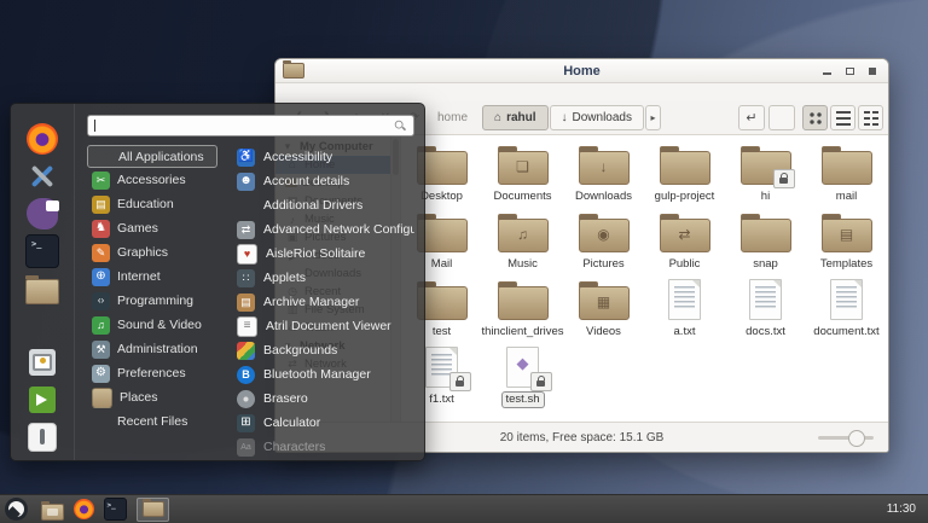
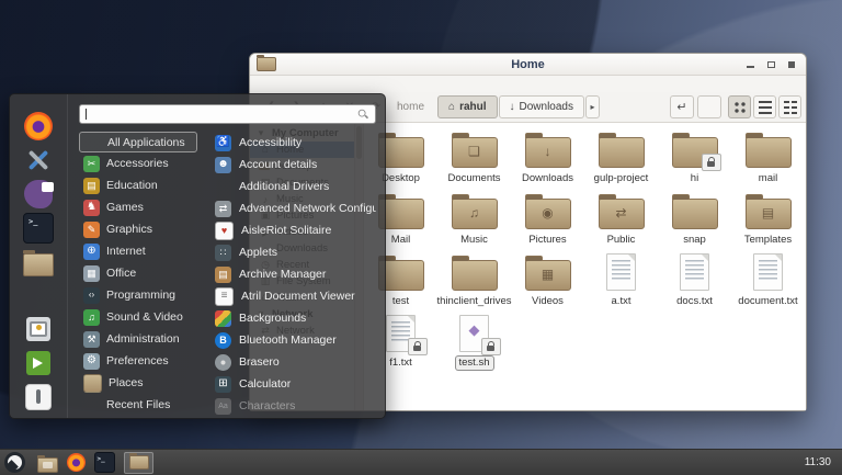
  Home
  home
  rahul
  Downloads
  ▸
  My Computer
  Home
  Desktop
  Documents
  Music
  Pictures
  Videos
  Downloads
  Recent
  File System
  Trash
  Network
  Network
  Desktop
  Documents
  Downloads
  gulp-project
  hi
  mail
  Mail
  Music
  Pictures
  Public
  snap
  Templates
  test
  thinclient_drives
  Videos
  a.txt
  docs.txt
  document.txt
  f1.txt
  test.sh
- 20 items, Free space: 15.1 GB
  All Applications
  Accessories
  Education
  Games
  Graphics
  Internet
+ Office
  Programming
  Sound & Video
  Administration
  Preferences
  Places
  Recent Files
  Accessibility
  Account details
  Additional Drivers
  Advanced Network Configu
  AisleRiot Solitaire
  Applets
  Archive Manager
  Atril Document Viewer
  Backgrounds
  Bluetooth Manager
  Brasero
  Calculator
  Characters
  11:30
